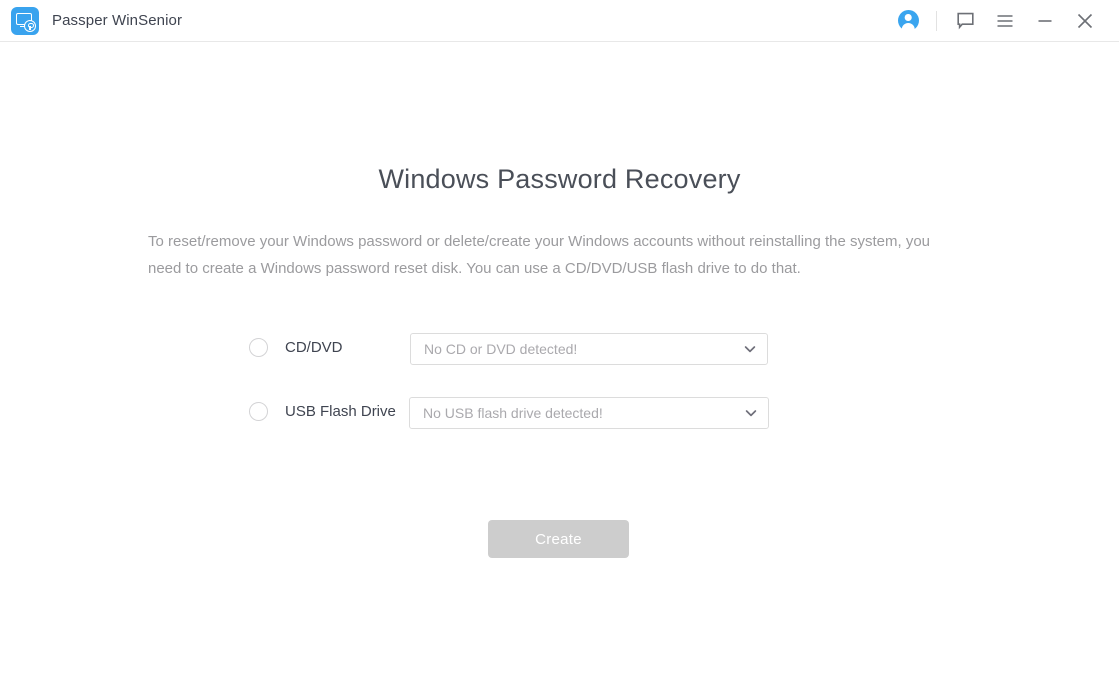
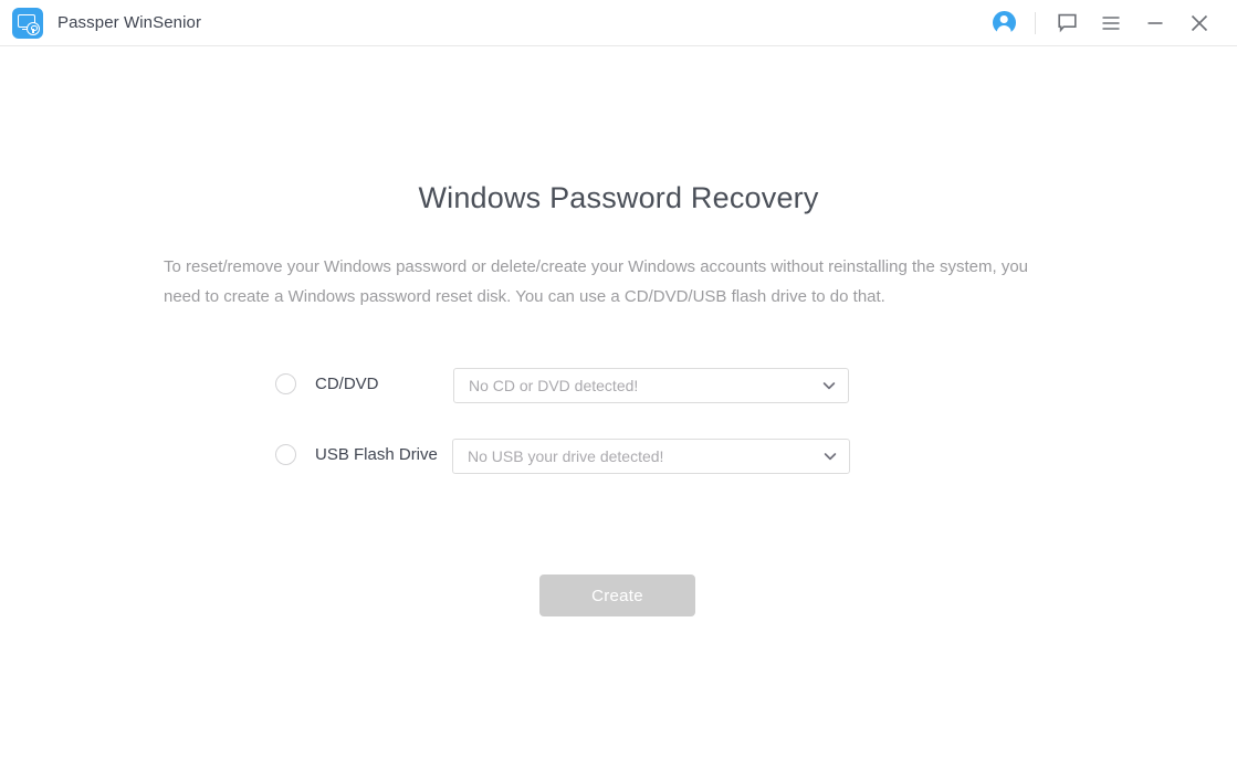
  Passper WinSenior
  Windows Password Recovery
  To reset/remove your Windows password or delete/create your Windows accounts without reinstalling the system, you need to create a Windows password reset disk. You can use a CD/DVD/USB flash drive to do that.
  CD/DVD
  No CD or DVD detected!
  USB Flash Drive
- No USB flash drive detected!
+ No USB your drive detected!
  Create
